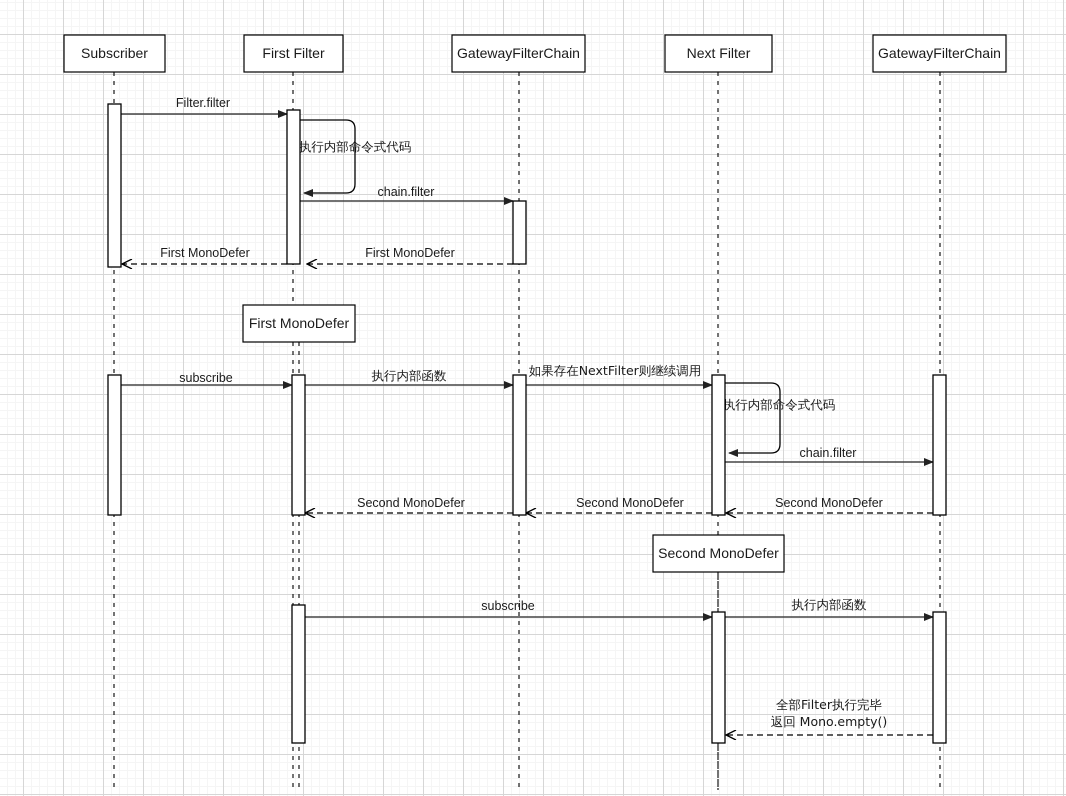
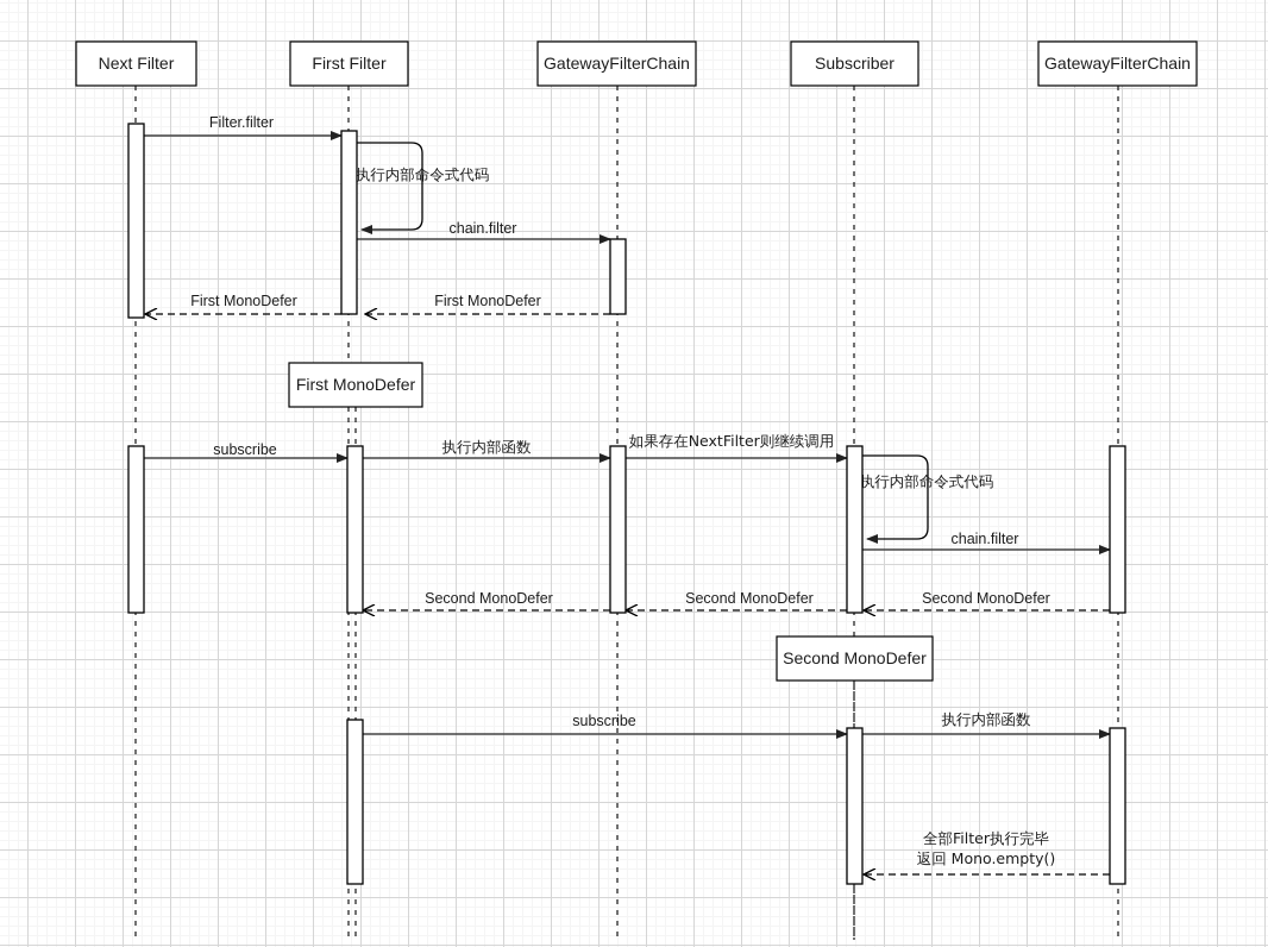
  Filter.filter
  执行内部命令式代码
  chain.filter
  First MonoDefer
  First MonoDefer
  subscribe
  执行内部函数
  如果存在NextFilter则继续调用
  执行内部命令式代码
  chain.filter
  Second MonoDefer
  Second MonoDefer
  Second MonoDefer
  subscribe
  执行内部函数
  全部Filter执行完毕
  返回 Mono.empty()
- Subscriber
+ Next Filter
  First Filter
  GatewayFilterChain
- Next Filter
+ Subscriber
  GatewayFilterChain
  First MonoDefer
  Second MonoDefer
